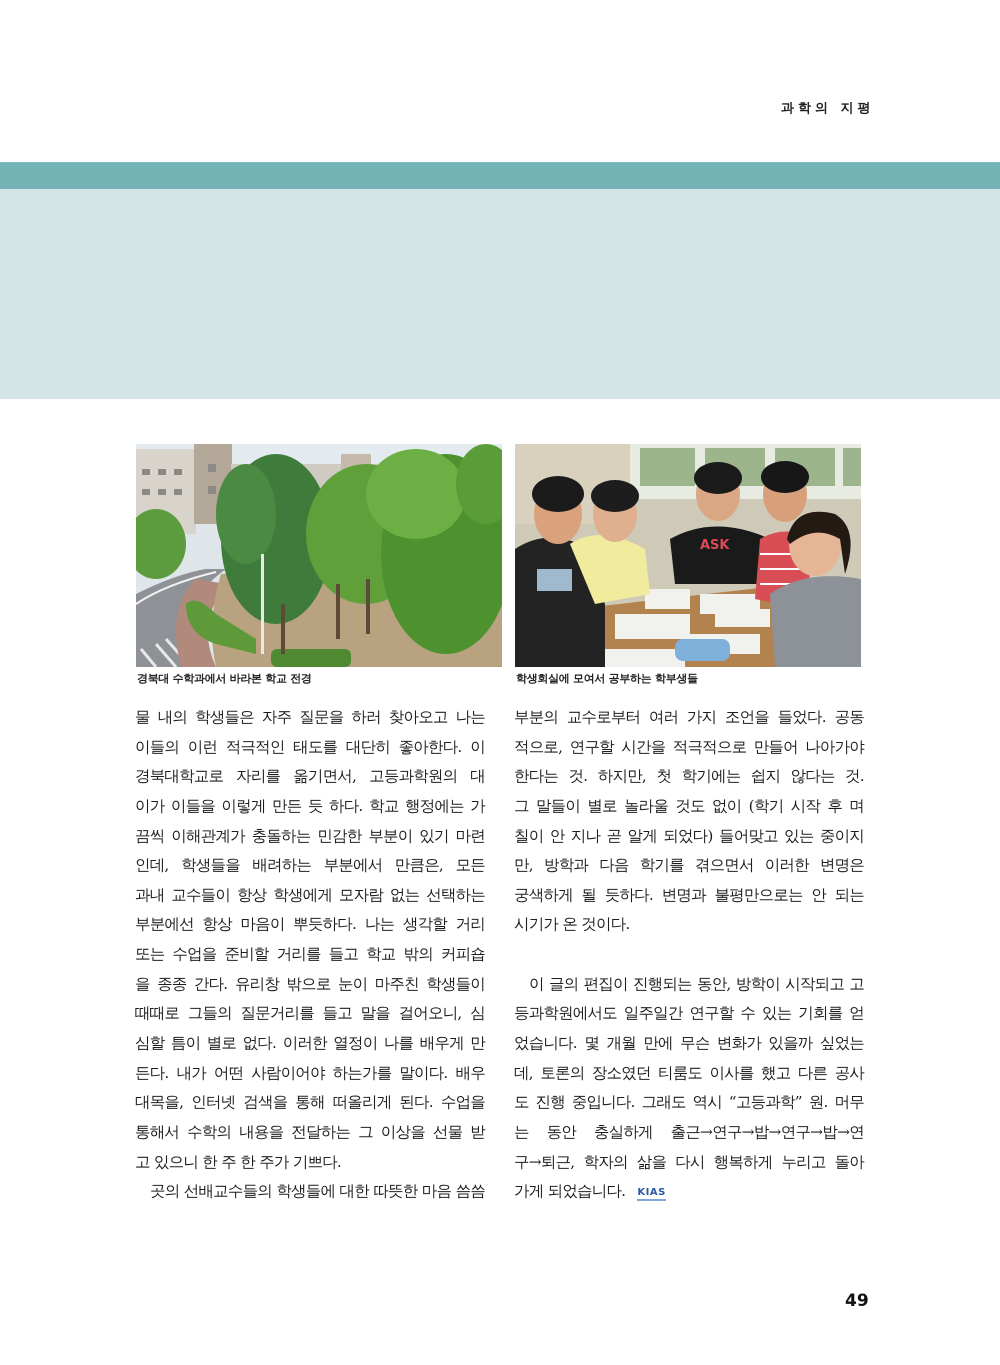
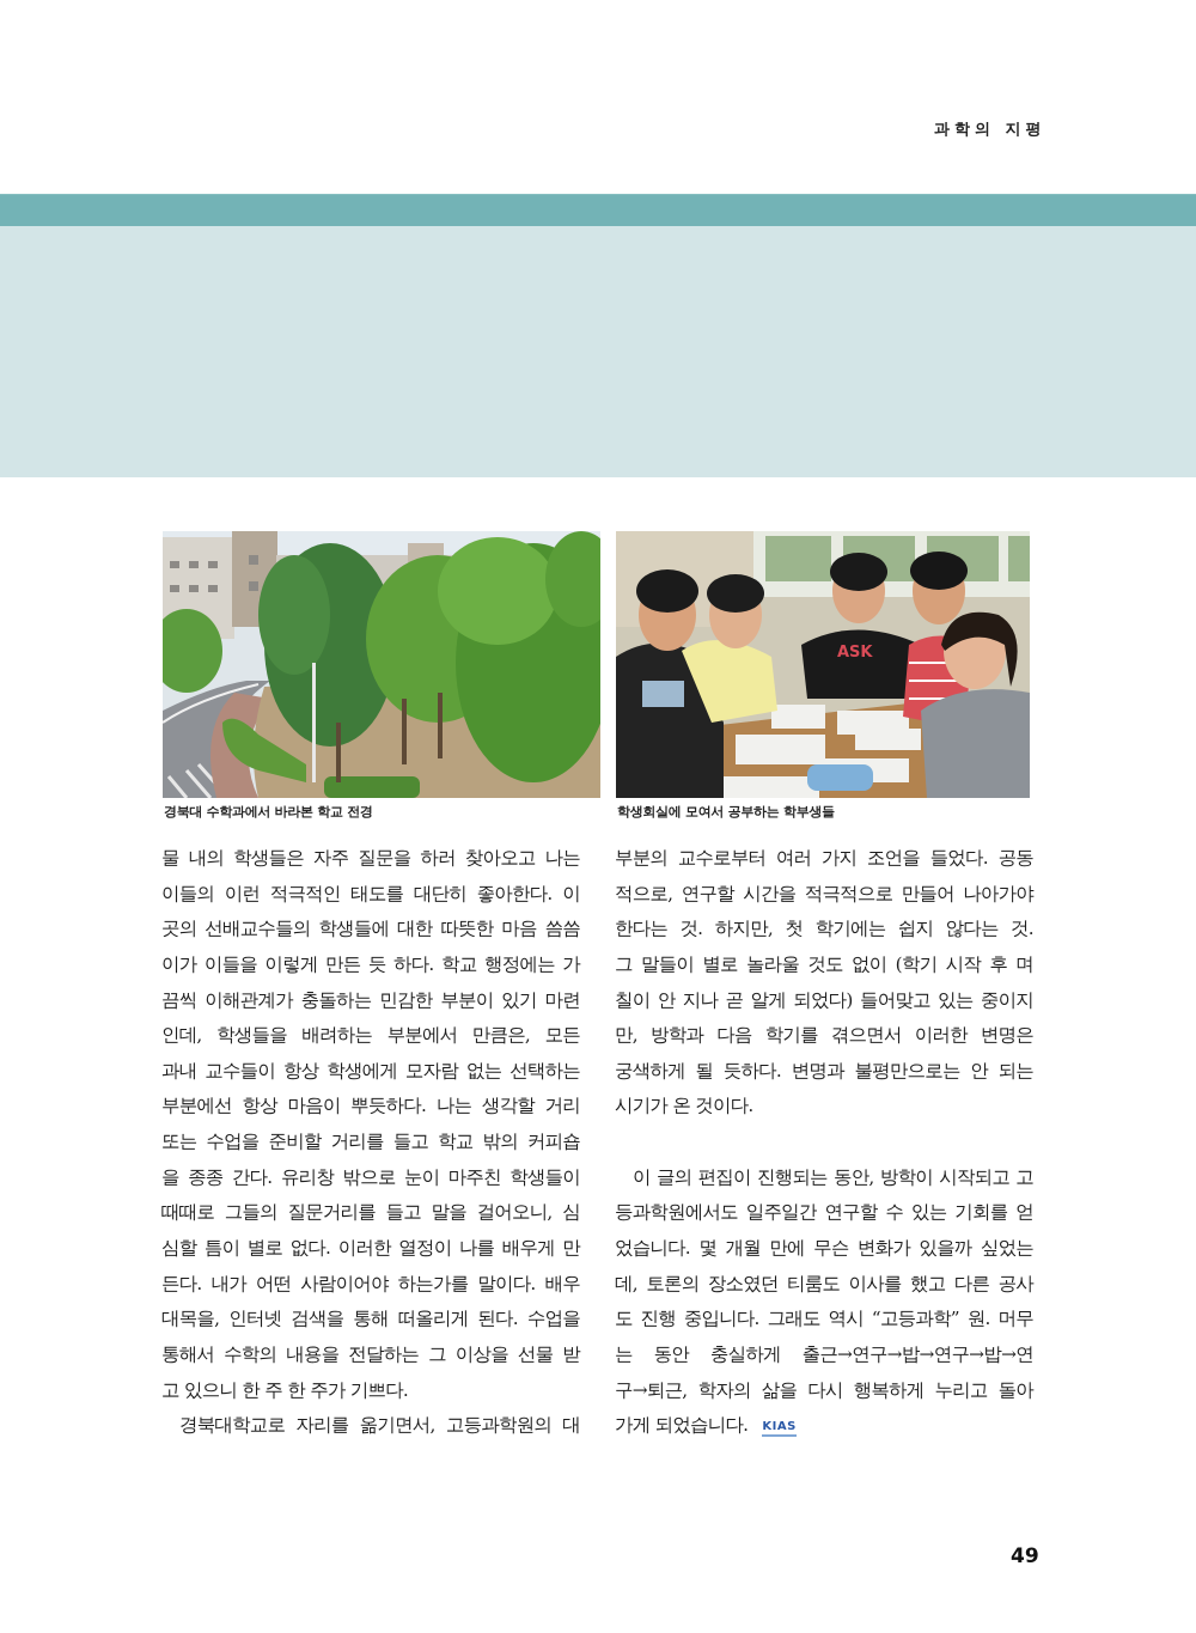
  과학의 지평
  ASK
  경북대 수학과에서 바라본 학교 전경
  학생회실에 모여서 공부하는 학부생들
  물 내의 학생들은 자주 질문을 하러 찾아오고 나는
  이들의 이런 적극적인 태도를 대단히 좋아한다. 이
- 경북대학교로 자리를 옮기면서, 고등과학원의 대
+ 곳의 선배교수들의 학생들에 대한 따뜻한 마음 씀씀
  이가 이들을 이렇게 만든 듯 하다. 학교 행정에는 가
  끔씩 이해관계가 충돌하는 민감한 부분이 있기 마련
  인데, 학생들을 배려하는 부분에서 만큼은, 모든
  과내 교수들이 항상 학생에게 모자람 없는 선택하는
  부분에선 항상 마음이 뿌듯하다. 나는 생각할 거리
  또는 수업을 준비할 거리를 들고 학교 밖의 커피숍
  을 종종 간다. 유리창 밖으로 눈이 마주친 학생들이
  때때로 그들의 질문거리를 들고 말을 걸어오니, 심
  심할 틈이 별로 없다. 이러한 열정이 나를 배우게 만
  든다. 내가 어떤 사람이어야 하는가를 말이다. 배우
  대목을, 인터넷 검색을 통해 떠올리게 된다. 수업을
  통해서 수학의 내용을 전달하는 그 이상을 선물 받
  고 있으니 한 주 한 주가 기쁘다.
- 곳의 선배교수들의 학생들에 대한 따뜻한 마음 씀씀
+ 경북대학교로 자리를 옮기면서, 고등과학원의 대
  부분의 교수로부터 여러 가지 조언을 들었다. 공동
  적으로, 연구할 시간을 적극적으로 만들어 나아가야
  한다는 것. 하지만, 첫 학기에는 쉽지 않다는 것.
  그 말들이 별로 놀라울 것도 없이 (학기 시작 후 며
  칠이 안 지나 곧 알게 되었다) 들어맞고 있는 중이지
  만, 방학과 다음 학기를 겪으면서 이러한 변명은
  궁색하게 될 듯하다. 변명과 불평만으로는 안 되는
  시기가 온 것이다.
  이 글의 편집이 진행되는 동안, 방학이 시작되고 고
  등과학원에서도 일주일간 연구할 수 있는 기회를 얻
  었습니다. 몇 개월 만에 무슨 변화가 있을까 싶었는
  데, 토론의 장소였던 티룸도 이사를 했고 다른 공사
  도 진행 중입니다. 그래도 역시 “고등과학” 원. 머무
  는 동안 충실하게 출근→연구→밥→연구→밥→연
  구→퇴근, 학자의 삶을 다시 행복하게 누리고 돌아
  가게 되었습니다. KIAS
  49
